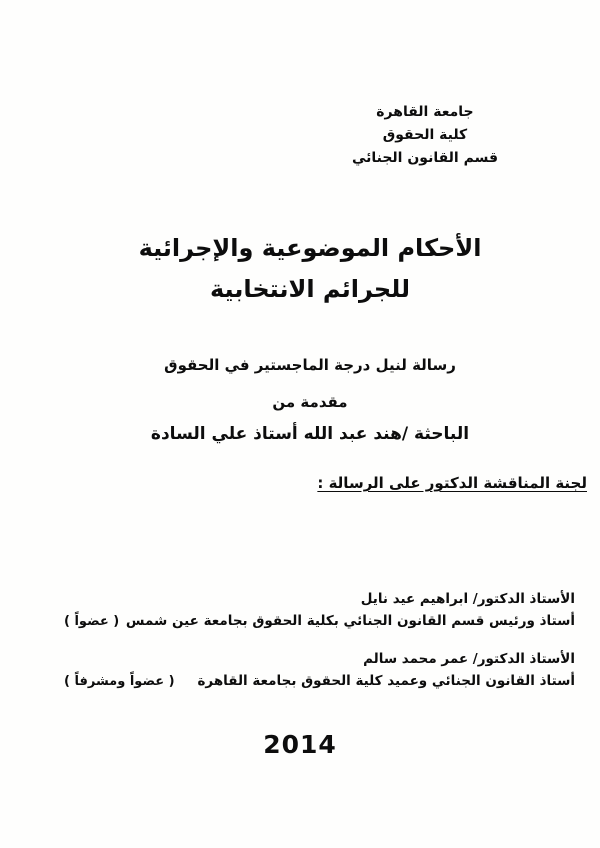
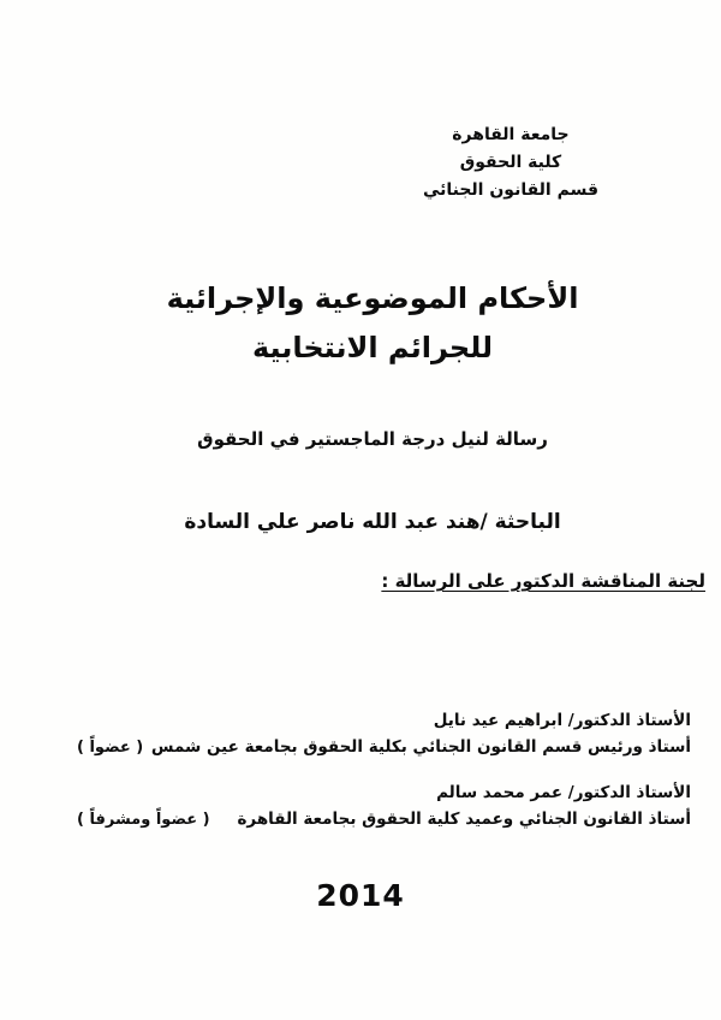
  جامعة القاهرة
  كلية الحقوق
  قسم القانون الجنائي
  الأحكام الموضوعية والإجرائية
  للجرائم الانتخابية
  رسالة لنيل درجة الماجستير في الحقوق
- مقدمة من
- الباحثة /هند عبد الله أستاذ علي السادة
+ الباحثة /هند عبد الله ناصر علي السادة
  لجنة المناقشة الدكتور على الرسالة :
  الأستاذ الدكتور/ ابراهيم عيد نايل
  ( عضواً )
  أستاذ ورئيس قسم القانون الجنائي بكلية الحقوق بجامعة عين شمس
  الأستاذ الدكتور/ عمر محمد سالم
  ( عضواً ومشرفاً )
  أستاذ القانون الجنائي وعميد كلية الحقوق بجامعة القاهرة
  2014
